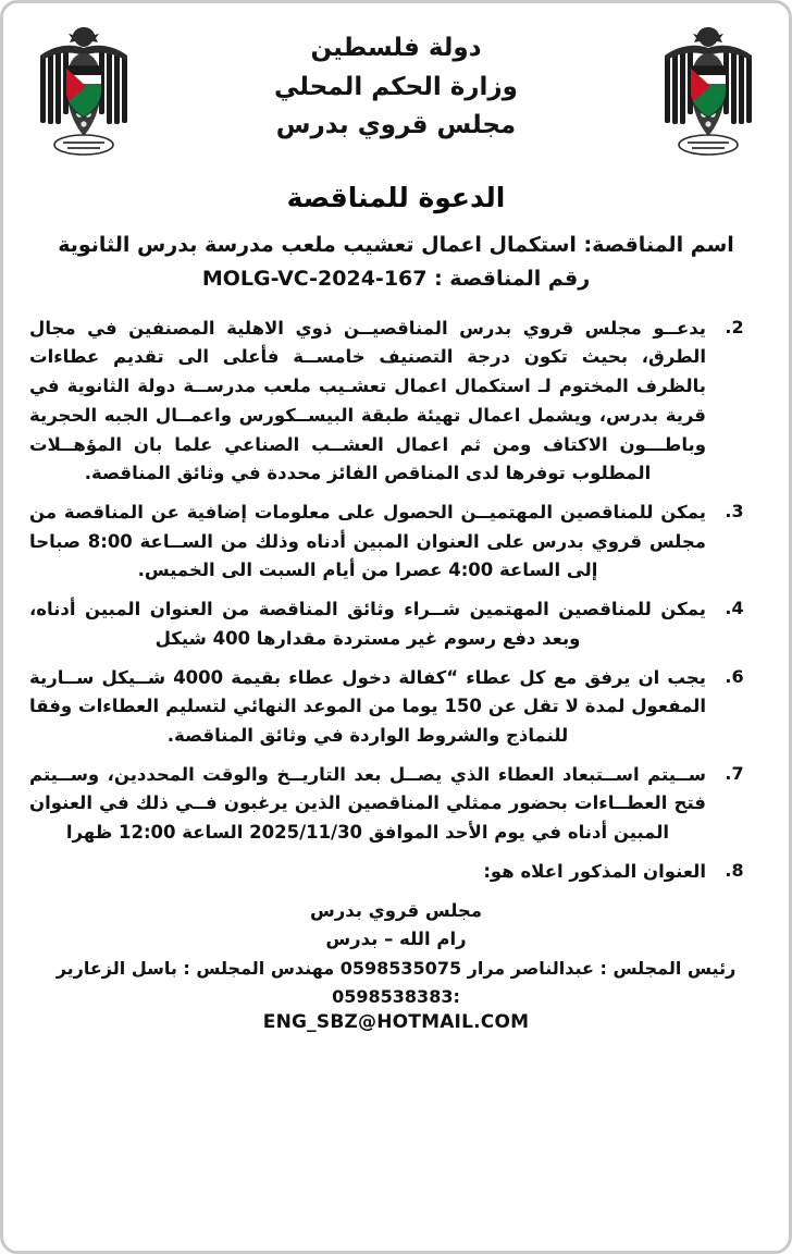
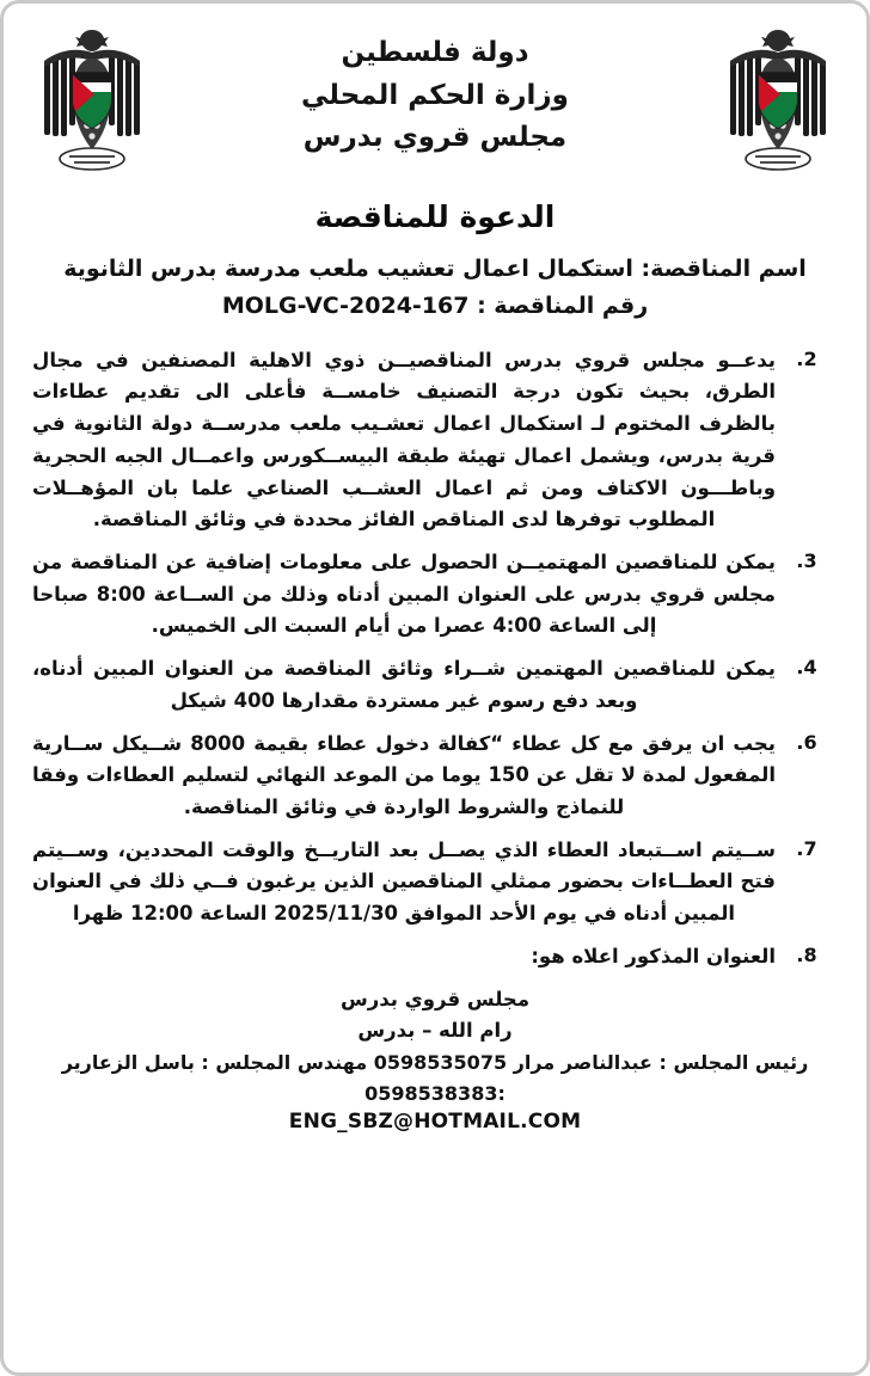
  دولة فلسطين
  وزارة الحكم المحلي
  مجلس قروي بدرس
  الدعوة للمناقصة
  اسم المناقصة: استكمال اعمال تعشيب ملعب مدرسة بدرس الثانوية
  رقم المناقصة : MOLG-VC-2024-167
  .2
  يدعــو مجلس قروي بدرس المناقصيــن ذوي الاهلية المصنفين في مجال الطرق، بحيث تكون درجة التصنيف خامســة فأعلى الى تقديم عطاءات بالظرف المختوم لـ استكمال اعمال تعشـيب ملعب مدرســة دولة الثانوية في قرية بدرس، ويشمل اعمال تهيئة طبقة البيســكورس واعمــال الجبه الحجرية وباطـــون الاكتاف ومن ثم اعمال العشــب الصناعي علما بان المؤهــلات المطلوب توفرها لدى المناقص الفائز محددة في وثائق المناقصة.
  .3
  يمكن للمناقصين المهتميــن الحصول على معلومات إضافية عن المناقصة من مجلس قروي بدرس على العنوان المبين أدناه وذلك من الســاعة 8:00 صباحا إلى الساعة 4:00 عصرا من أيام السبت الى الخميس.
  .4
  يمكن للمناقصين المهتمين شــراء وثائق المناقصة من العنوان المبين أدناه، وبعد دفع رسوم غير مستردة مقدارها 400 شيكل
  .6
- يجب ان يرفق مع كل عطاء “كفالة دخول عطاء بقيمة 4000 شــيكل ســارية المفعول لمدة لا تقل عن 150 يوما من الموعد النهائي لتسليم العطاءات وفقا للنماذج والشروط الواردة في وثائق المناقصة.
+ يجب ان يرفق مع كل عطاء “كفالة دخول عطاء بقيمة 8000 شــيكل ســارية المفعول لمدة لا تقل عن 150 يوما من الموعد النهائي لتسليم العطاءات وفقا للنماذج والشروط الواردة في وثائق المناقصة.
  .7
  ســيتم اســتبعاد العطاء الذي يصــل بعد التاريــخ والوقت المحددين، وســيتم فتح العطــاءات بحضور ممثلي المناقصين الذين يرغبون فــي ذلك في العنوان المبين أدناه في يوم الأحد الموافق 2025/11/30 الساعة 12:00 ظهرا
  .8
  العنوان المذكور اعلاه هو:
  مجلس قروي بدرس
  رام الله – بدرس
  رئيس المجلس : عبدالناصر مرار 0598535075 مهندس المجلس : باسل الزعارير
  0598538383:
  ENG_SBZ@HOTMAIL.COM
